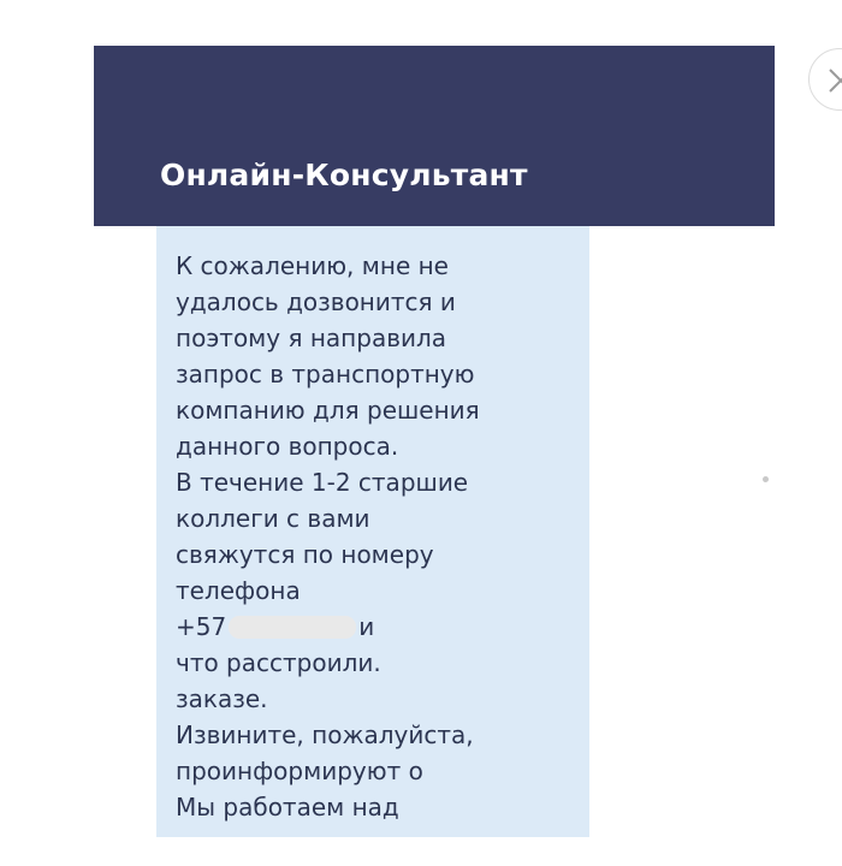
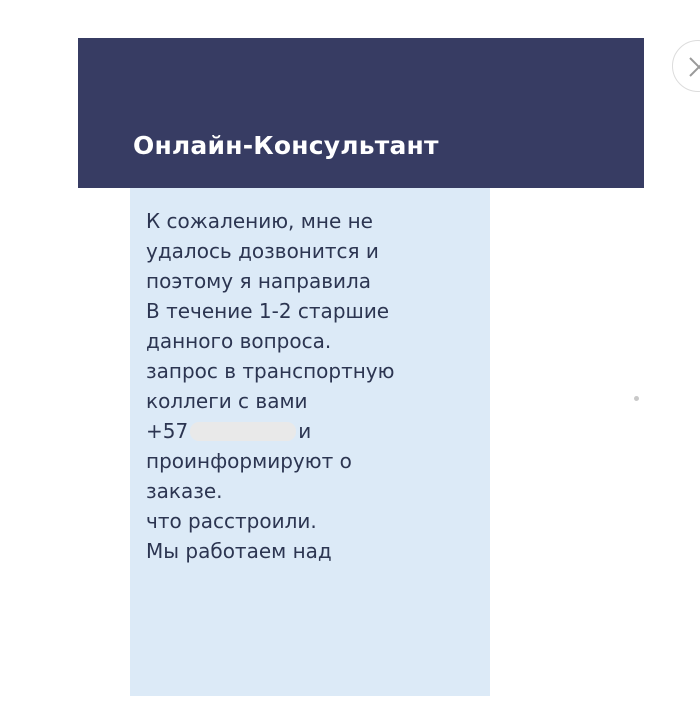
  Онлайн-Консультант
  К сожалению, мне не
  удалось дозвонится и
  поэтому я направила
- запрос в транспортную
+ В течение 1-2 старшие
- компанию для решения
  данного вопроса.
- В течение 1-2 старшие
+ запрос в транспортную
  коллеги с вами
- свяжутся по номеру
- телефона
  +57 и
- что расстроили.
+ проинформируют о
  заказе.
- Извините, пожалуйста,
- проинформируют о
+ что расстроили.
  Мы работаем над
